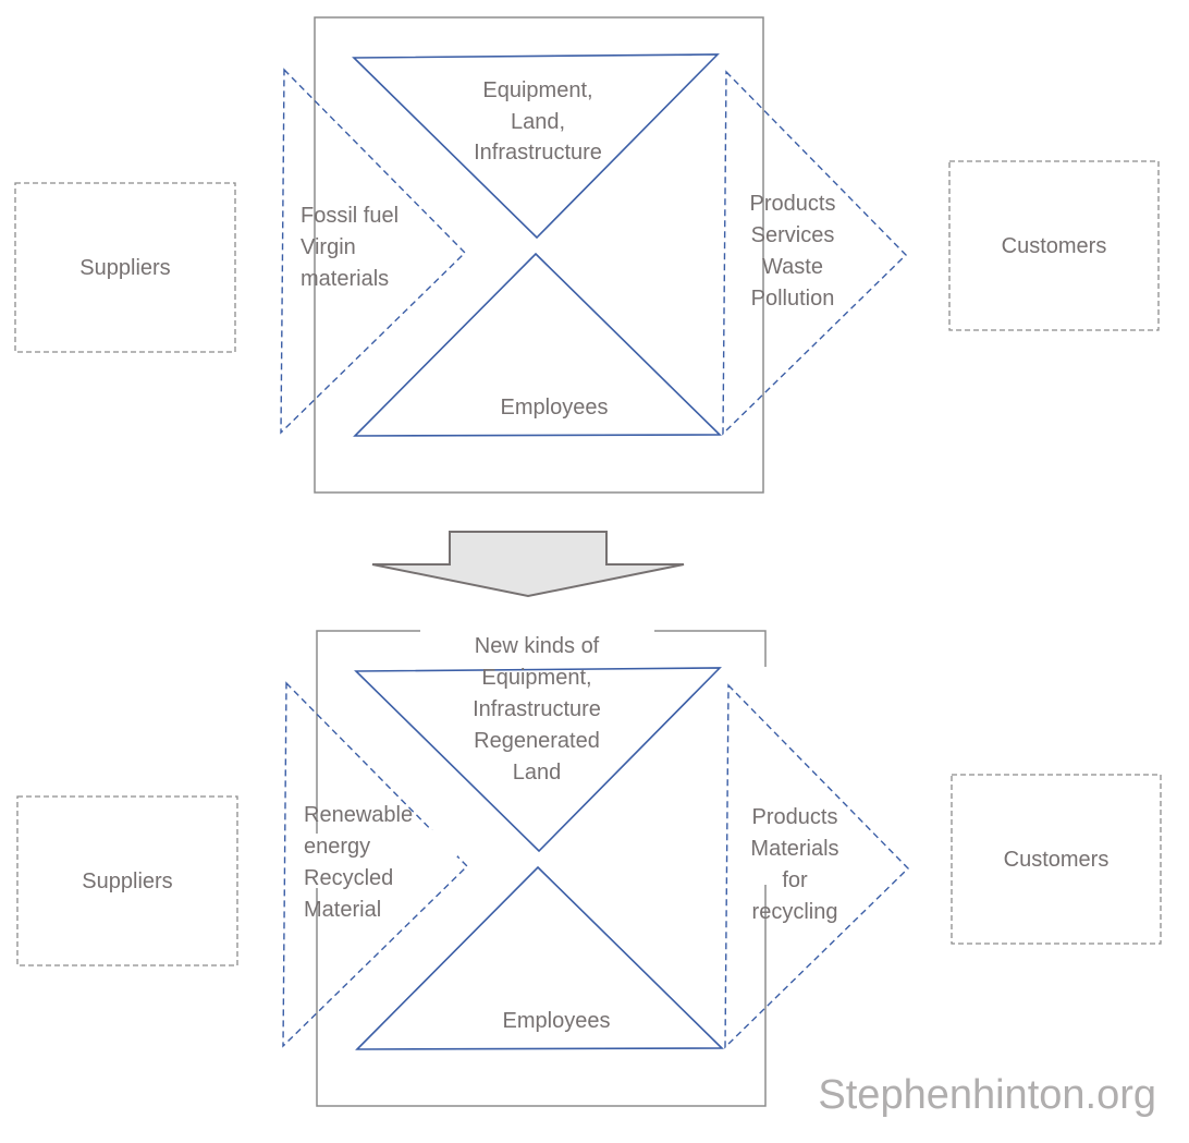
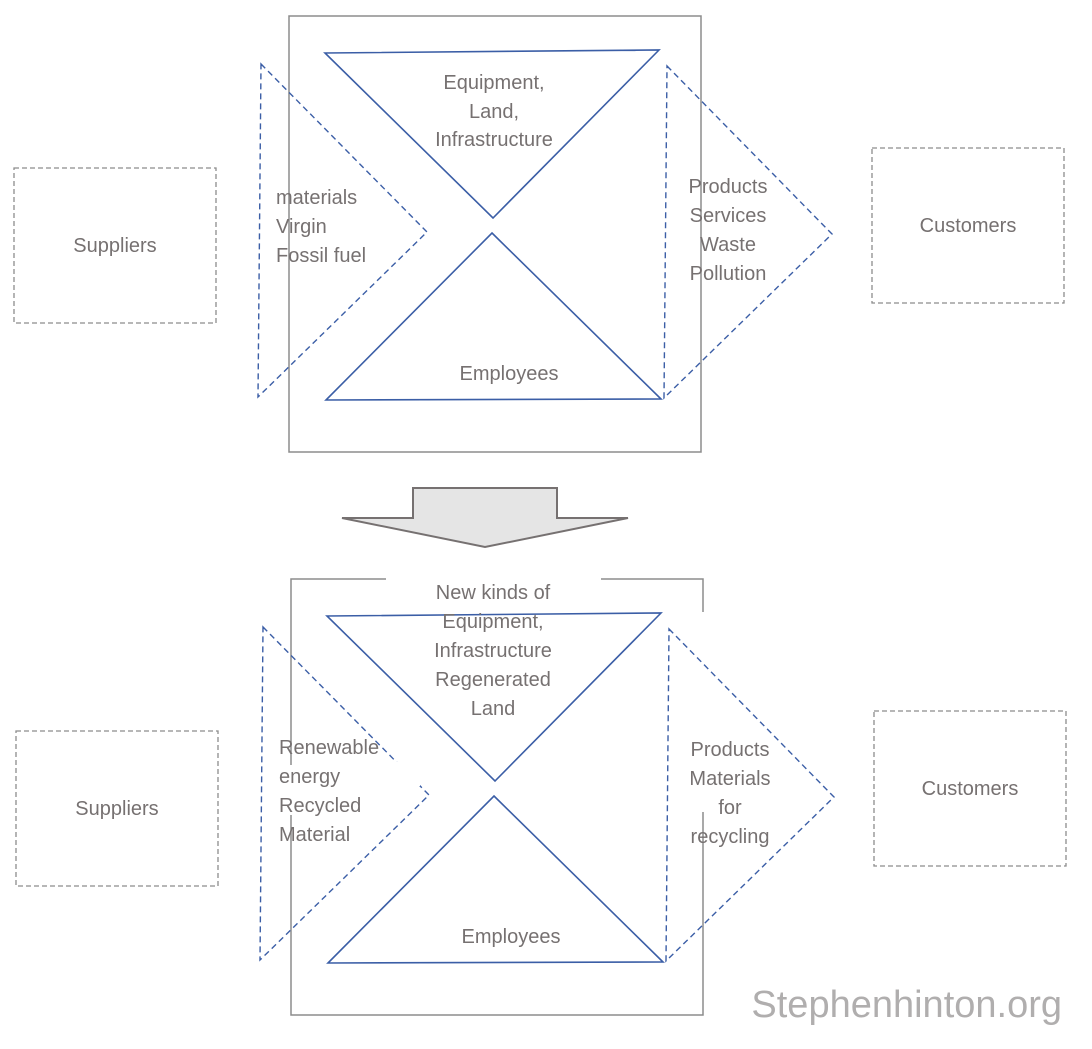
  Suppliers
  Customers
  Equipment,
  Land,
  Infrastructure
  Employees
- Fossil fuel
+ materials
  Virgin
- materials
+ Fossil fuel
  Products
  Services
  Waste
  Pollution
  Suppliers
  Customers
  New kinds of
  Equipment,
  Infrastructure
  Regenerated
  Land
  Employees
  Renewable
  energy
  Recycled
  Material
  Products
  Materials
  for
  recycling
  Stephenhinton.org
